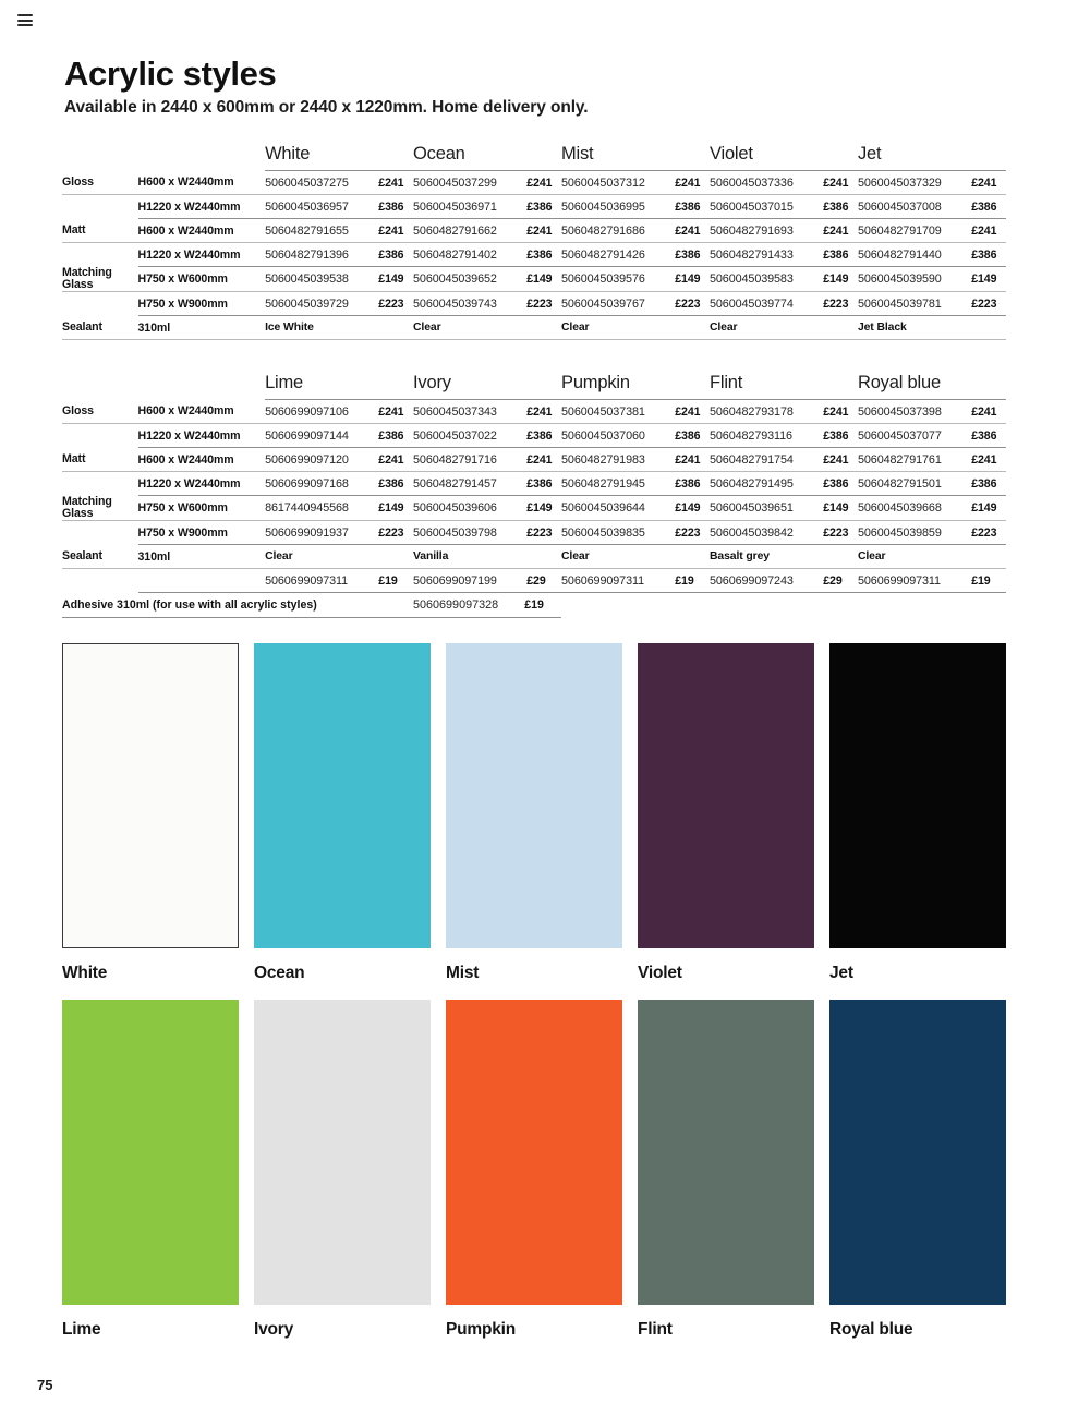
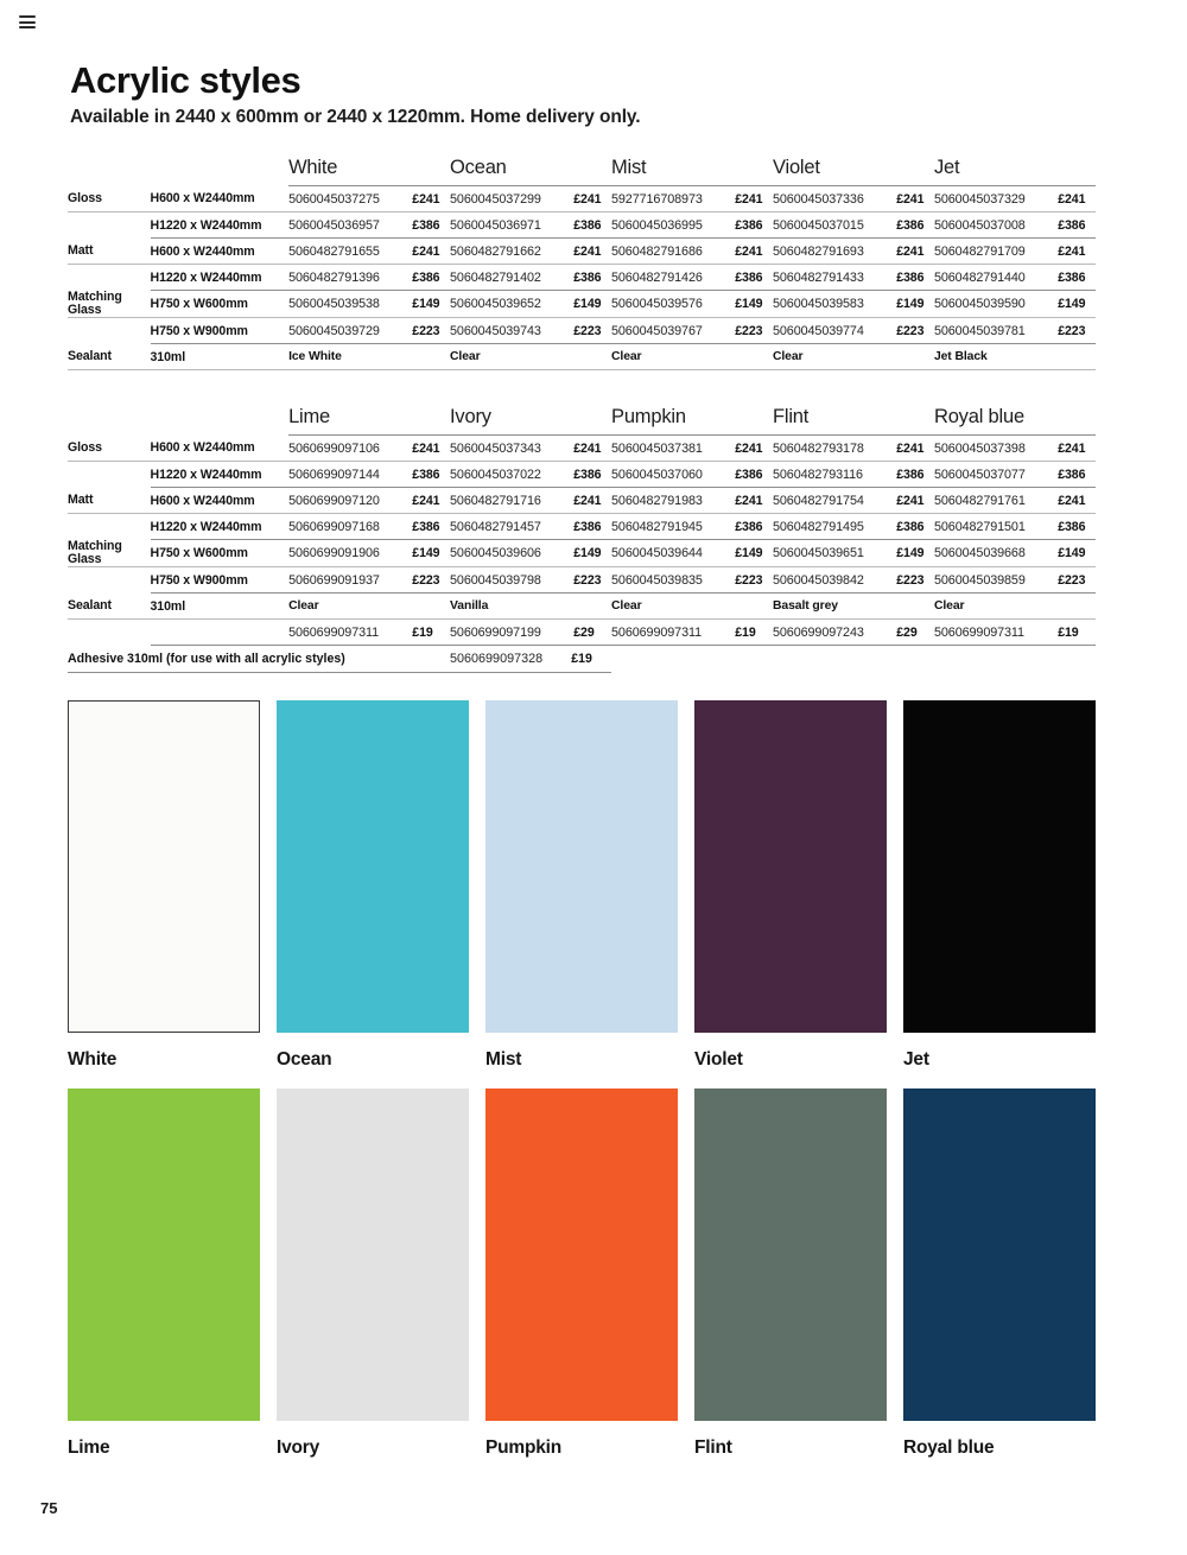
  Acrylic styles
  Available in 2440 x 600mm or 2440 x 1220mm. Home delivery only.
  		White	Ocean	Mist	Violet	Jet
- Gloss	H600 x W2440mm	5060045037275	£241	5060045037299	£241	5060045037312	£241	5060045037336	£241	5060045037329	£241
+ Gloss	H600 x W2440mm	5060045037275	£241	5060045037299	£241	5927716708973	£241	5060045037336	£241	5060045037329	£241
  	H1220 x W2440mm	5060045036957	£386	5060045036971	£386	5060045036995	£386	5060045037015	£386	5060045037008	£386
  Matt	H600 x W2440mm	5060482791655	£241	5060482791662	£241	5060482791686	£241	5060482791693	£241	5060482791709	£241
  	H1220 x W2440mm	5060482791396	£386	5060482791402	£386	5060482791426	£386	5060482791433	£386	5060482791440	£386
  Matching Glass	H750 x W600mm	5060045039538	£149	5060045039652	£149	5060045039576	£149	5060045039583	£149	5060045039590	£149
  	H750 x W900mm	5060045039729	£223	5060045039743	£223	5060045039767	£223	5060045039774	£223	5060045039781	£223
  Sealant	310ml	Ice White	Clear	Clear	Clear	Jet Black
  		Lime	Ivory	Pumpkin	Flint	Royal blue
  Gloss	H600 x W2440mm	5060699097106	£241	5060045037343	£241	5060045037381	£241	5060482793178	£241	5060045037398	£241
  	H1220 x W2440mm	5060699097144	£386	5060045037022	£386	5060045037060	£386	5060482793116	£386	5060045037077	£386
  Matt	H600 x W2440mm	5060699097120	£241	5060482791716	£241	5060482791983	£241	5060482791754	£241	5060482791761	£241
  	H1220 x W2440mm	5060699097168	£386	5060482791457	£386	5060482791945	£386	5060482791495	£386	5060482791501	£386
- Matching Glass	H750 x W600mm	8617440945568	£149	5060045039606	£149	5060045039644	£149	5060045039651	£149	5060045039668	£149
+ Matching Glass	H750 x W600mm	5060699091906	£149	5060045039606	£149	5060045039644	£149	5060045039651	£149	5060045039668	£149
  	H750 x W900mm	5060699091937	£223	5060045039798	£223	5060045039835	£223	5060045039842	£223	5060045039859	£223
  Sealant	310ml	Clear	Vanilla	Clear	Basalt grey	Clear
  		5060699097311	£19	5060699097199	£29	5060699097311	£19	5060699097243	£29	5060699097311	£19
  Adhesive 310ml (for use with all acrylic styles)	5060699097328	£19
  White
  Ocean
  Mist
  Violet
  Jet
  Lime
  Ivory
  Pumpkin
  Flint
  Royal blue
  75
